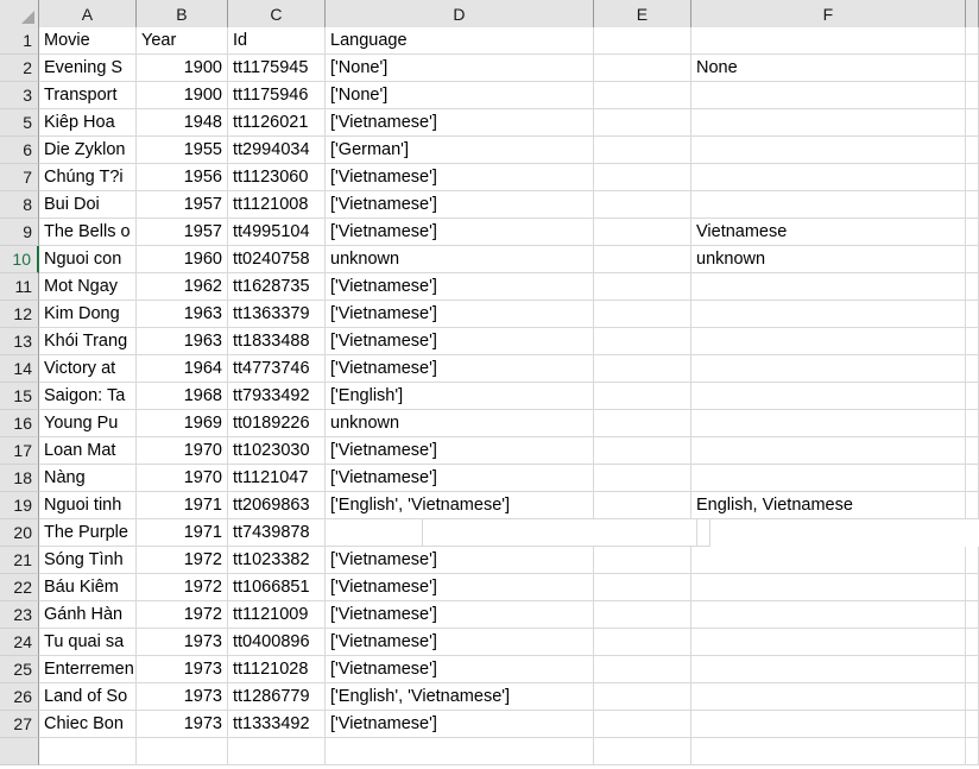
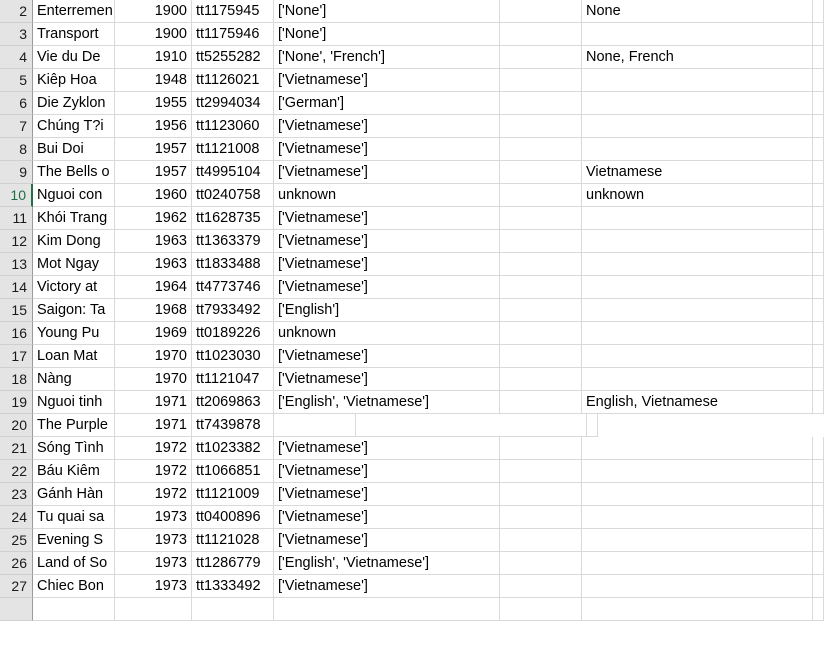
- A
- B
- C
- D
- E
- F
- 1
- Movie
- Year
- Id
- Language
  2
- Evening S
+ Enterremen
  1900
  tt1175945
  ['None']
  None
  3
  Transport
  1900
  tt1175946
  ['None']
+ 4
+ Vie du De
+ 1910
+ tt5255282
+ ['None', 'French']
+ None, French
  5
  Kiêp Hoa
  1948
  tt1126021
  ['Vietnamese']
  6
  Die Zyklon
  1955
  tt2994034
  ['German']
  7
  Chúng T?i
  1956
  tt1123060
  ['Vietnamese']
  8
  Bui Doi
  1957
  tt1121008
  ['Vietnamese']
  9
  The Bells o
  1957
  tt4995104
  ['Vietnamese']
  Vietnamese
  10
  Nguoi con
  1960
  tt0240758
  unknown
  unknown
  11
- Mot Ngay
+ Khói Trang
  1962
  tt1628735
  ['Vietnamese']
  12
  Kim Dong
  1963
  tt1363379
  ['Vietnamese']
  13
- Khói Trang
+ Mot Ngay
  1963
  tt1833488
  ['Vietnamese']
  14
  Victory at
  1964
  tt4773746
  ['Vietnamese']
  15
  Saigon: Ta
  1968
  tt7933492
  ['English']
  16
  Young Pu
  1969
  tt0189226
  unknown
  17
  Loan Mat
  1970
  tt1023030
  ['Vietnamese']
  18
  Nàng
  1970
  tt1121047
  ['Vietnamese']
  19
  Nguoi tinh
  1971
  tt2069863
  ['English', 'Vietnamese']
  English, Vietnamese
  20
  The Purple
  1971
  tt7439878
  21
  Sóng Tình
  1972
  tt1023382
  ['Vietnamese']
  22
  Báu Kiêm
  1972
  tt1066851
  ['Vietnamese']
  23
  Gánh Hàn
  1972
  tt1121009
  ['Vietnamese']
  24
  Tu quai sa
  1973
  tt0400896
  ['Vietnamese']
  25
- Enterremen
+ Evening S
  1973
  tt1121028
  ['Vietnamese']
  26
  Land of So
  1973
  tt1286779
  ['English', 'Vietnamese']
  27
  Chiec Bon
  1973
  tt1333492
  ['Vietnamese']
